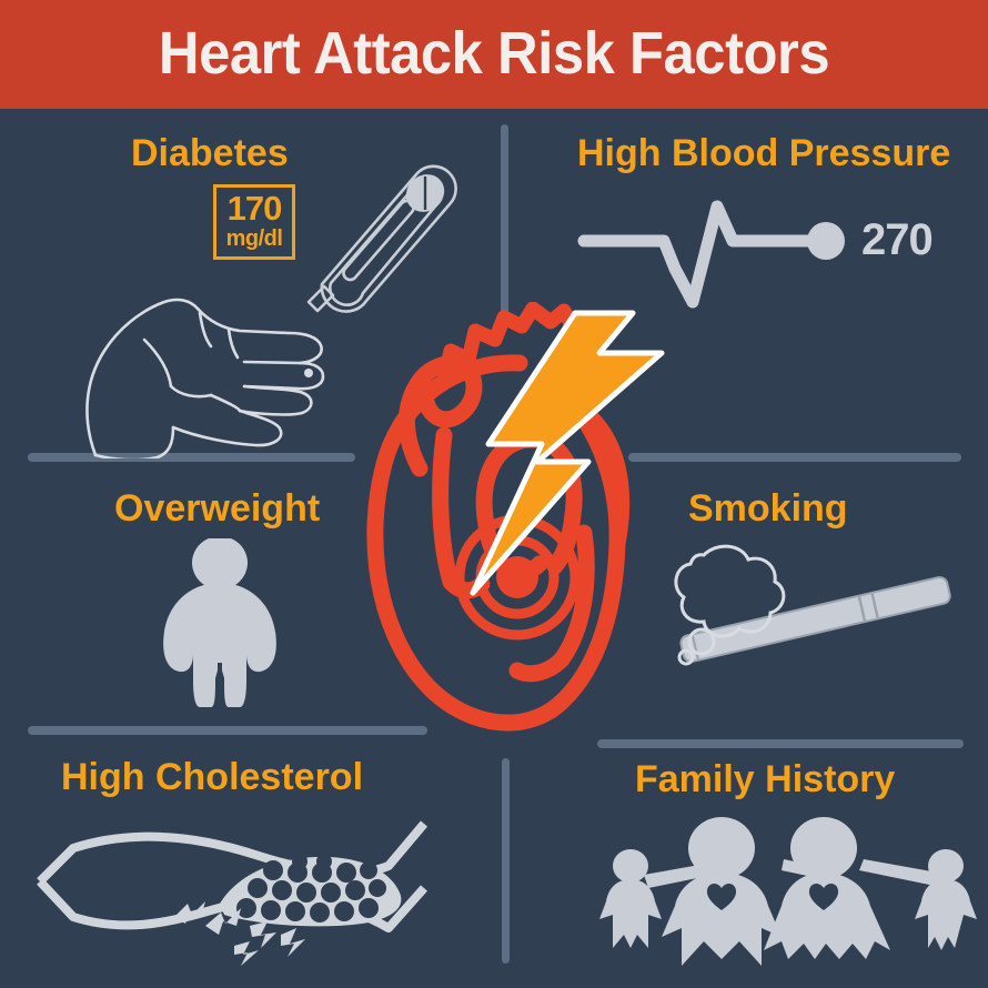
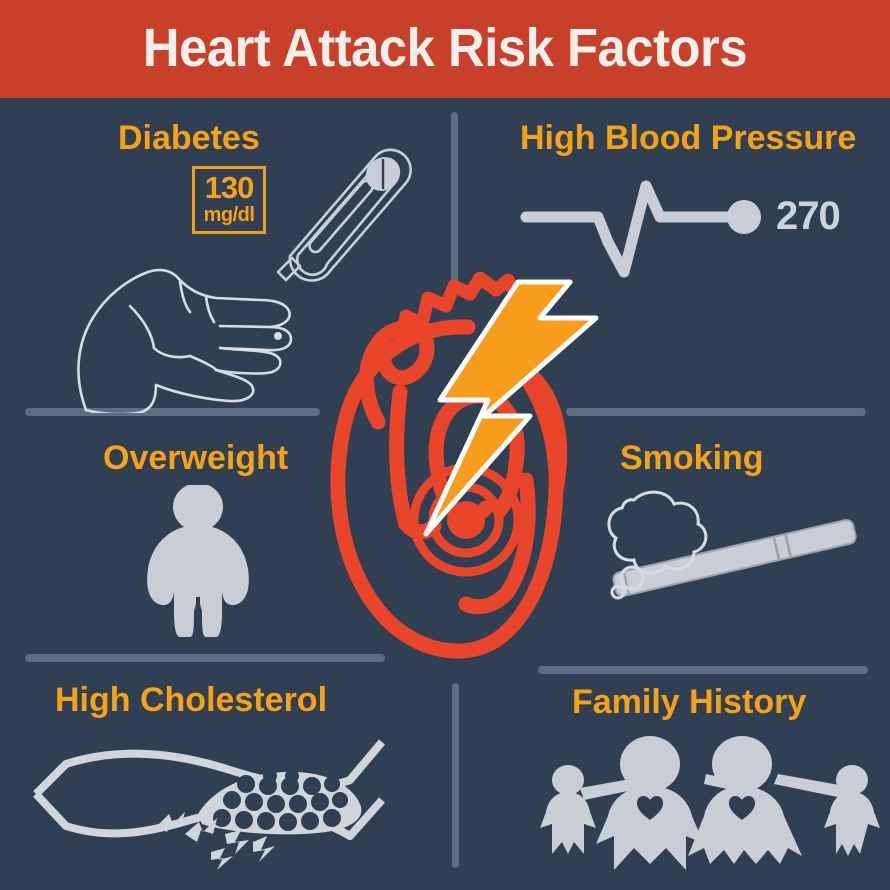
  Heart Attack Risk Factors
  Diabetes
- 170
+ 130
  mg/dl
  High Blood Pressure
  270
  Overweight
  Smoking
  High Cholesterol
  Family History
